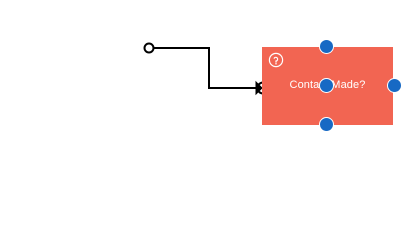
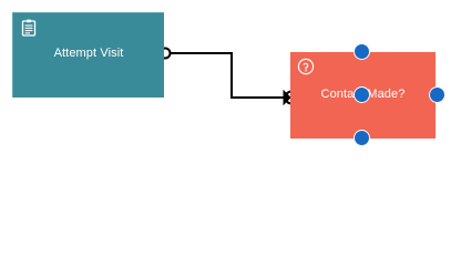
+ Attempt Visit
  Conta Made?
